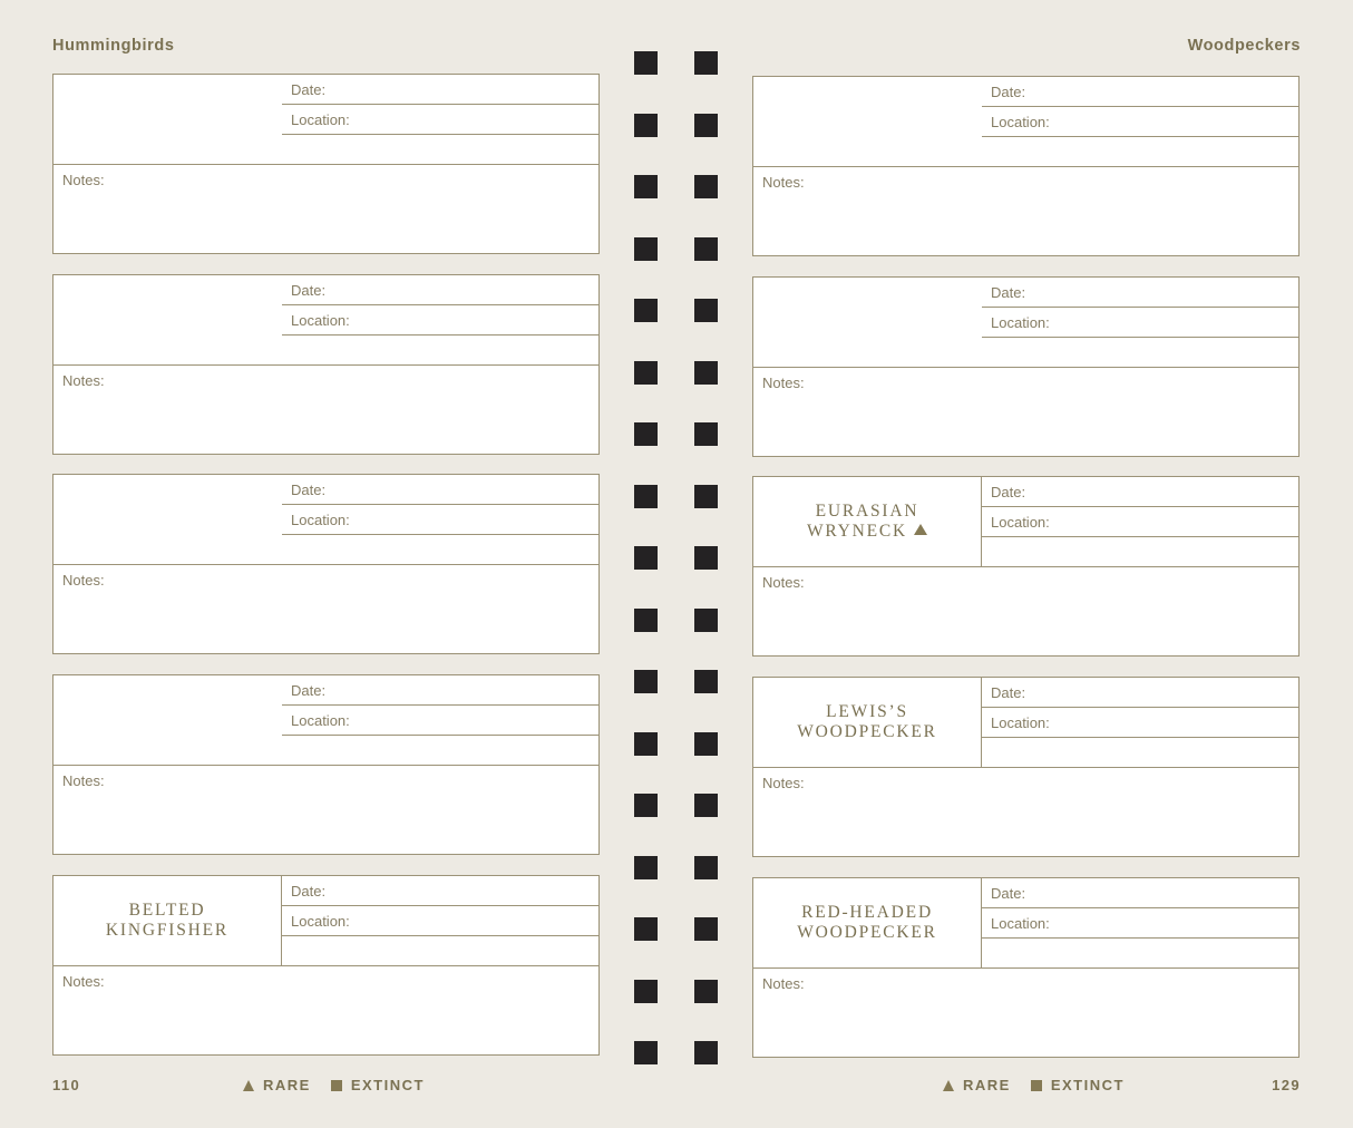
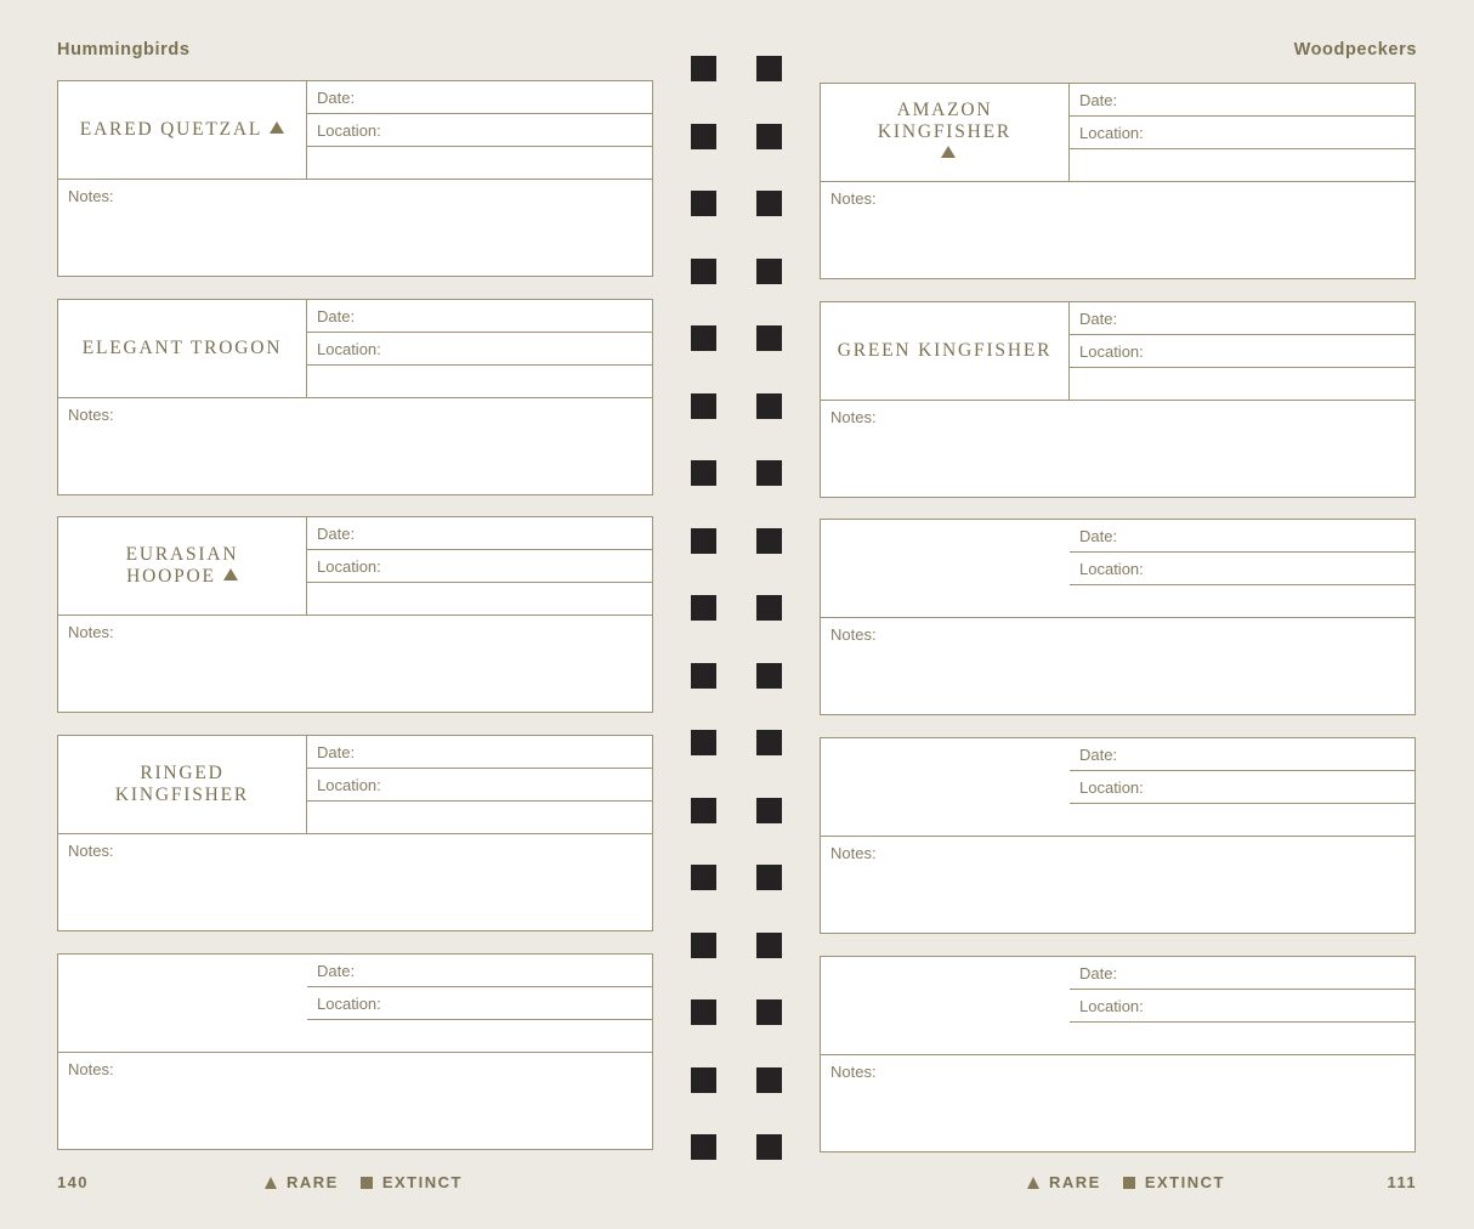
  Hummingbirds
  Woodpeckers
+ EARED QUETZAL
  Date:
  Location:
  Notes:
+ ELEGANT TROGON
  Date:
  Location:
  Notes:
+ EURASIAN HOOPOE
  Date:
  Location:
  Notes:
+ RINGED KINGFISHER
  Date:
  Location:
  Notes:
- BELTED KINGFISHER
  Date:
  Location:
  Notes:
+ AMAZON KINGFISHER
  Date:
  Location:
  Notes:
+ GREEN KINGFISHER
  Date:
  Location:
  Notes:
- EURASIAN WRYNECK
  Date:
  Location:
  Notes:
- LEWIS’S WOODPECKER
  Date:
  Location:
  Notes:
- RED-HEADED WOODPECKER
  Date:
  Location:
  Notes:
- 110
+ 140
  RARE
  EXTINCT
  RARE
  EXTINCT
- 129
+ 111
